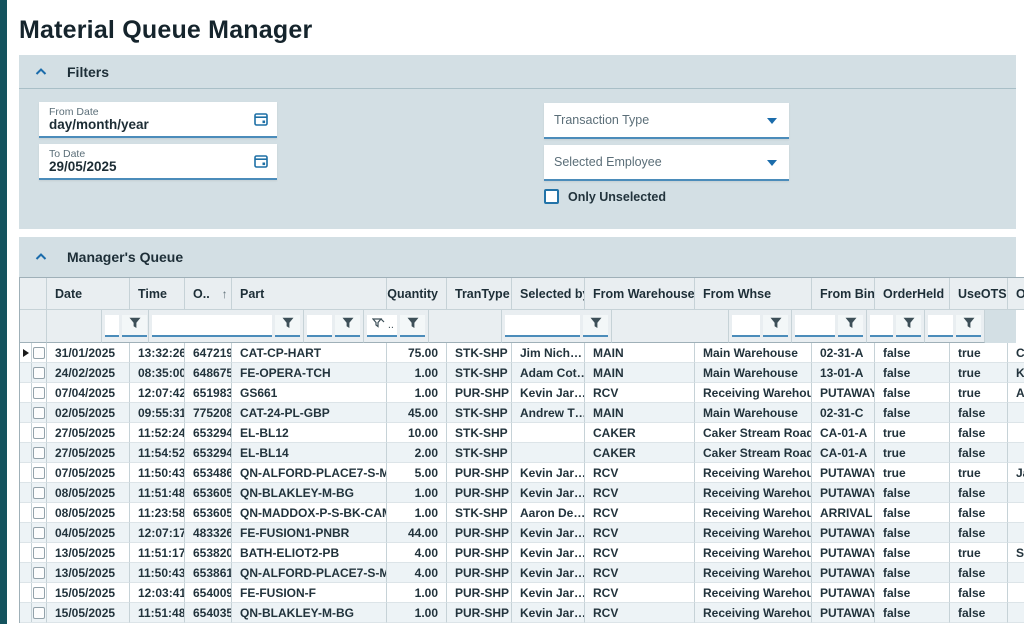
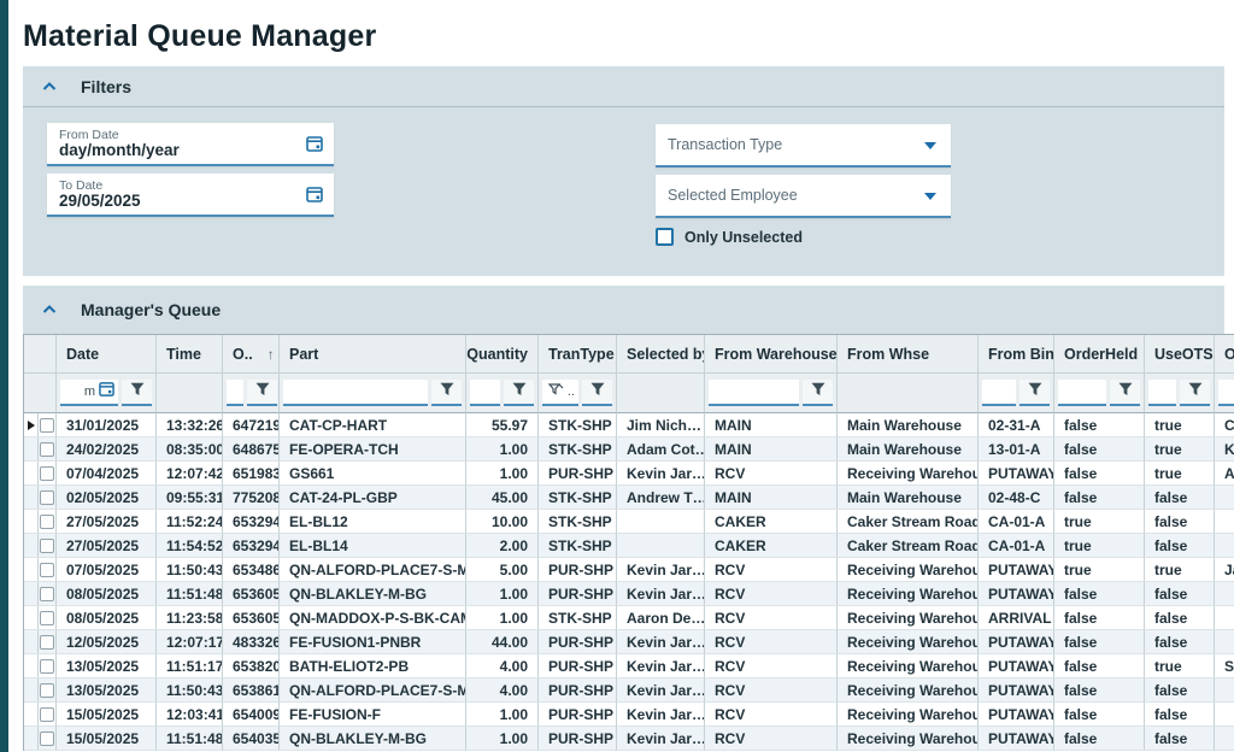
  Material Queue Manager
  Filters
  From Date
  day/month/year
  To Date
  29/05/2025
  Transaction Type
  Selected Employee
  Only Unselected
  Manager's Queue
  Date
  Time
  O..
  ↑
  Part
  Quantity
  TranType
  Selected b
  From Warehouse
  From Whse
  From Bin
  OrderHeld
  UseOTS
+ m
  ..
  31/01/2025
  13:32:26
  647219
  CAT-CP-HART
- 75.00
+ 55.97
  STK-SHP
  Jim Nich…
  MAIN
  Main Warehouse
  02-31-A
  false
  true
  C
  24/02/2025
  08:35:00
  648675
  FE-OPERA-TCH
  1.00
  STK-SHP
  Adam Cot…
  MAIN
  Main Warehouse
  13-01-A
  false
  true
  07/04/2025
  12:07:42
  651983
  GS661
  1.00
  PUR-SHP
  Kevin Jar…
  RCV
  Receiving Warehou
  PUTAWAY
  false
  true
  02/05/2025
  09:55:31
  775208
  CAT-24-PL-GBP
  45.00
  STK-SHP
  Andrew T…
  MAIN
  Main Warehouse
- 02-31-C
+ 02-48-C
  false
  false
  27/05/2025
  11:52:24
  653294
  EL-BL12
  10.00
  STK-SHP
  CAKER
  Caker Stream Road
  CA-01-A
  true
  false
  27/05/2025
  11:54:52
  653294
  EL-BL14
  2.00
  STK-SHP
  CAKER
  Caker Stream Road
  CA-01-A
  true
  false
  07/05/2025
  11:50:43
  653486
  QN-ALFORD-PLACE7-S-M
  5.00
  PUR-SHP
  Kevin Jar…
  RCV
  Receiving Warehou
  PUTAWAY
  true
  true
  08/05/2025
  11:51:48
  653605
  QN-BLAKLEY-M-BG
  1.00
  PUR-SHP
  Kevin Jar…
  RCV
  Receiving Warehou
  PUTAWAY
  false
  false
  08/05/2025
  11:23:58
  653605
  QN-MADDOX-P-S-BK-CAM
  1.00
  STK-SHP
  Aaron De…
  RCV
  Receiving Warehou
  ARRIVAL
  false
  false
- 04/05/2025
+ 12/05/2025
  12:07:17
  483326
  FE-FUSION1-PNBR
  44.00
  PUR-SHP
  Kevin Jar…
  RCV
  Receiving Warehou
  PUTAWAY
  false
  false
  13/05/2025
  11:51:17
  653820
  BATH-ELIOT2-PB
  4.00
  PUR-SHP
  Kevin Jar…
  RCV
  Receiving Warehou
  PUTAWAY
  false
  true
  13/05/2025
  11:50:43
  653861
  QN-ALFORD-PLACE7-S-M
  4.00
  PUR-SHP
  Kevin Jar…
  RCV
  Receiving Warehou
  PUTAWAY
  false
  false
  15/05/2025
  12:03:41
  654009
  FE-FUSION-F
  1.00
  PUR-SHP
  Kevin Jar…
  RCV
  Receiving Warehou
  PUTAWAY
  false
  false
  15/05/2025
  11:51:48
  654035
  QN-BLAKLEY-M-BG
  1.00
  PUR-SHP
  Kevin Jar…
  RCV
  Receiving Warehou
  PUTAWAY
  false
  false
